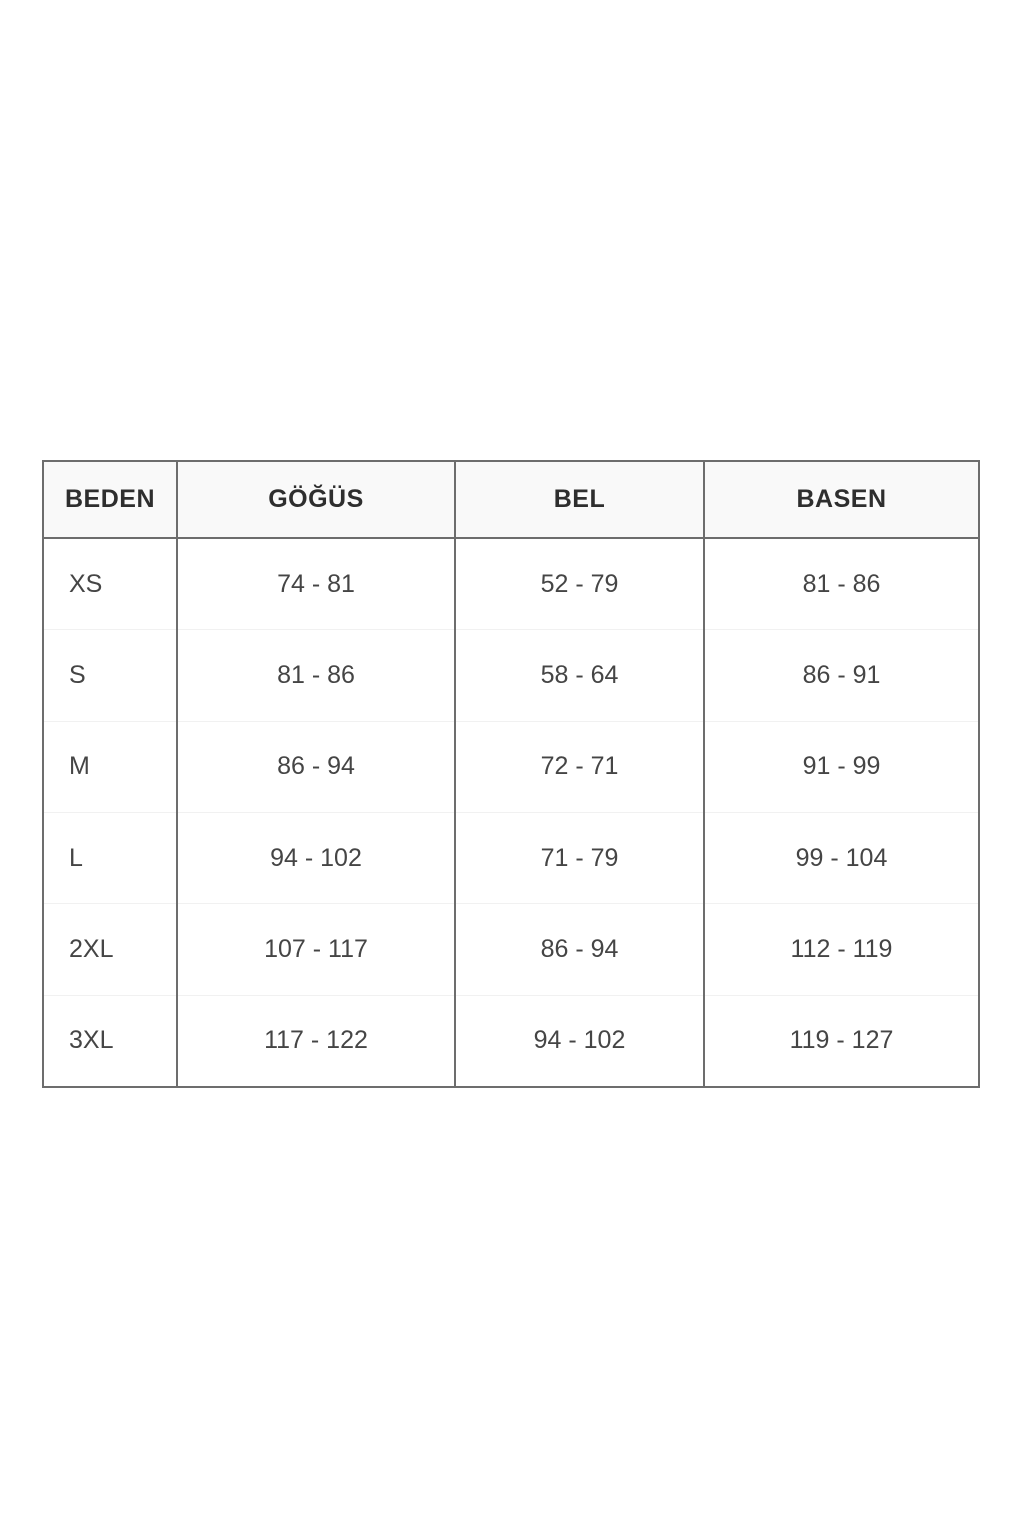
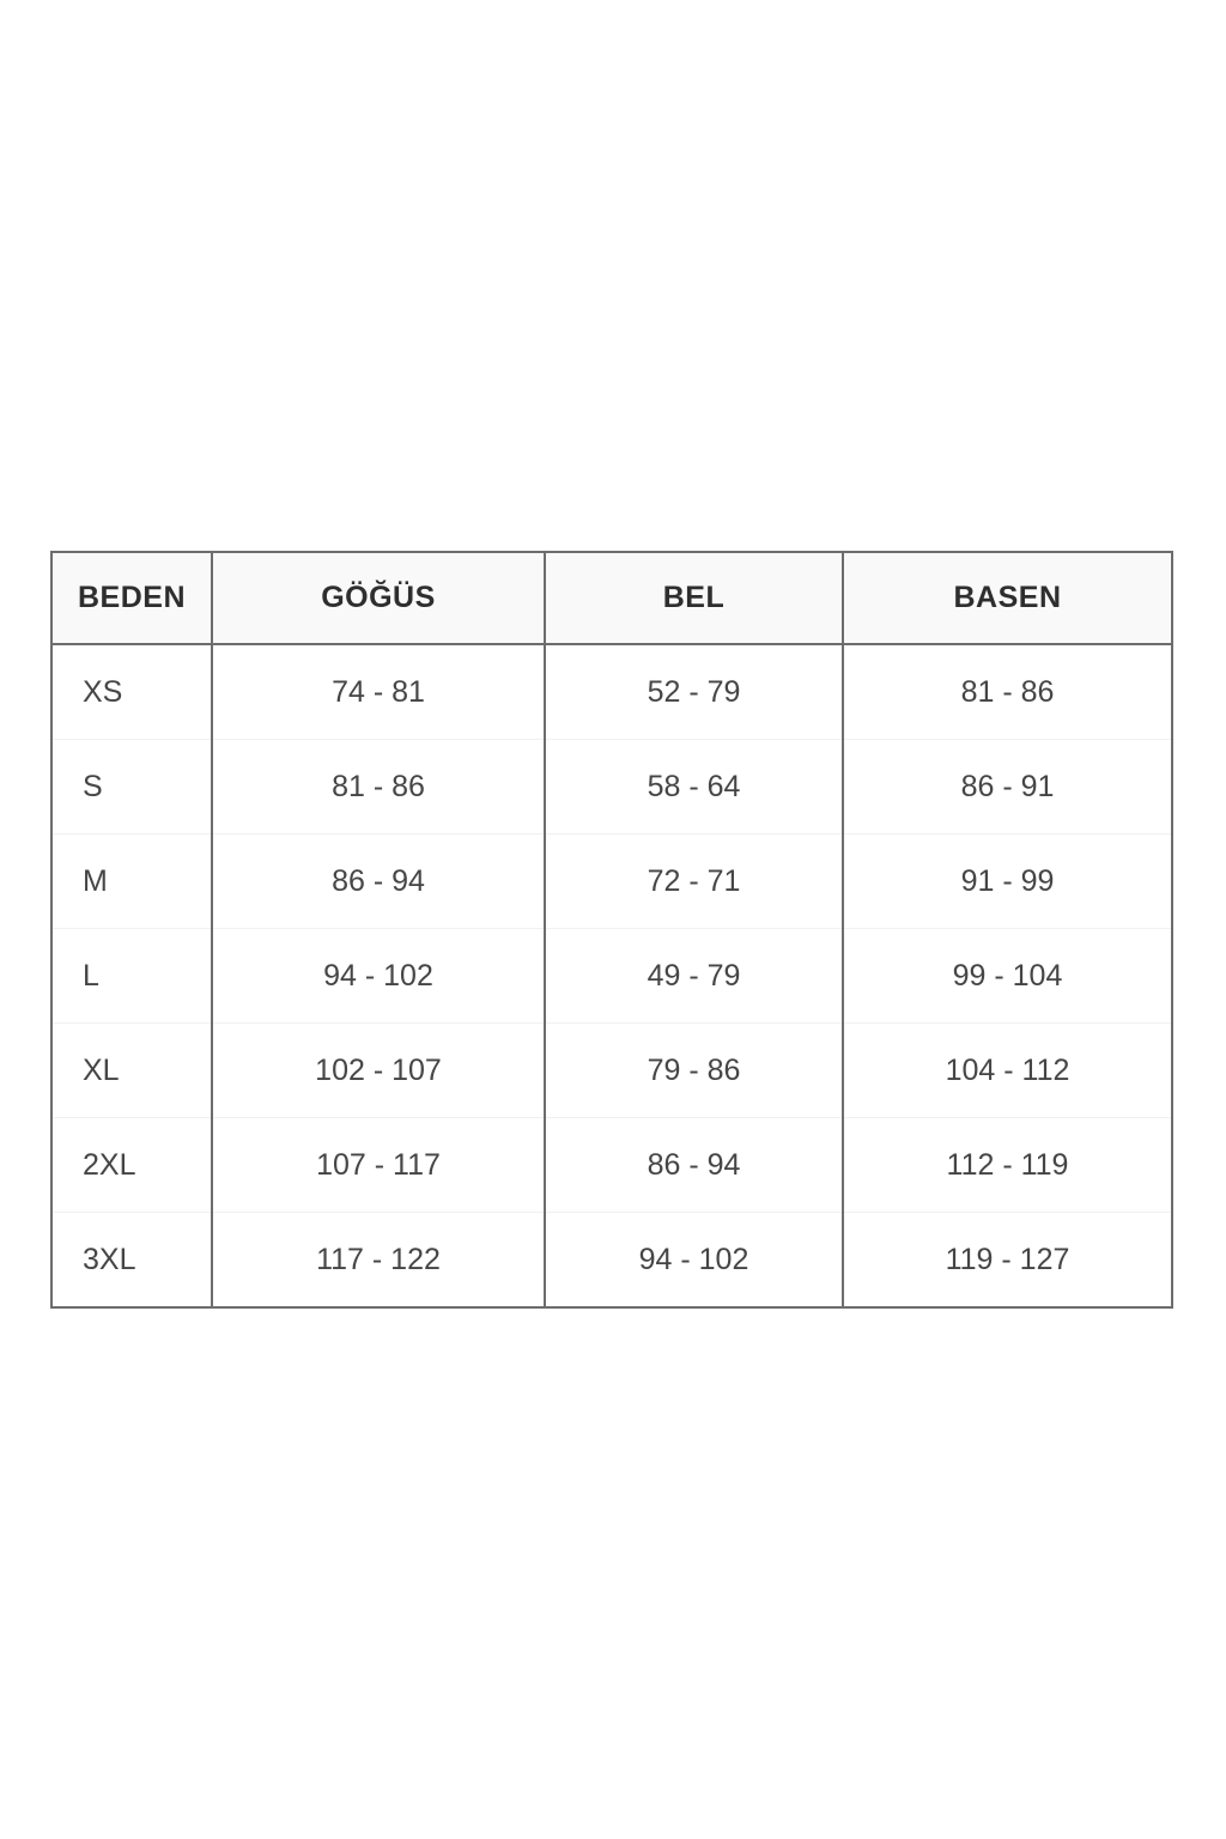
  BEDEN	GÖĞÜS	BEL	BASEN
  XS	74 - 81	52 - 79	81 - 86
  S	81 - 86	58 - 64	86 - 91
  M	86 - 94	72 - 71	91 - 99
- L	94 - 102	71 - 79	99 - 104
+ L	94 - 102	49 - 79	99 - 104
+ XL	102 - 107	79 - 86	104 - 112
  2XL	107 - 117	86 - 94	112 - 119
  3XL	117 - 122	94 - 102	119 - 127
